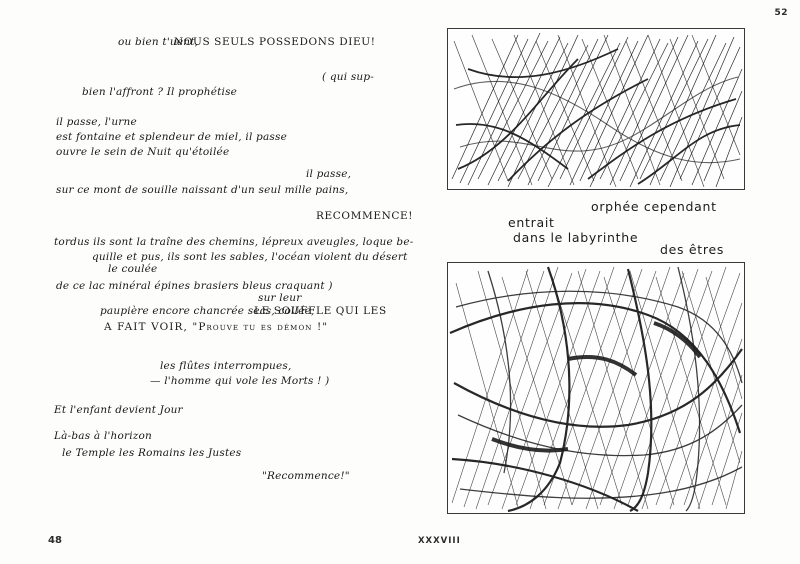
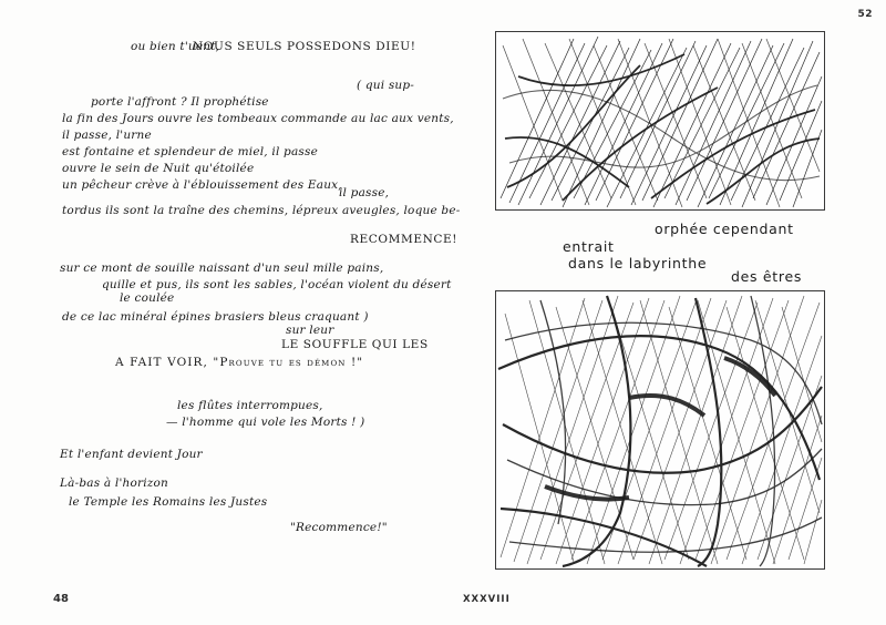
  52
  ou bien t'uent,
  NOUS SEULS POSSEDONS DIEU!
  ( qui sup-
- bien l'affront ? Il prophétise
+ porte l'affront ? Il prophétise
+ la fin des Jours ouvre les tombeaux commande au lac aux vents,
  il passe, l'urne
  est fontaine et splendeur de miel, il passe
  ouvre le sein de Nuit qu'étoilée
+ un pêcheur crève à l'éblouissement des Eaux,
  il passe,
- sur ce mont de souille naissant d'un seul mille pains,
+ tordus ils sont la traîne des chemins, lépreux aveugles, loque be-
  RECOMMENCE!
- tordus ils sont la traîne des chemins, lépreux aveugles, loque be-
+ sur ce mont de souille naissant d'un seul mille pains,
  quille et pus, ils sont les sables, l'océan violent du désert
  le coulée
  de ce lac minéral épines brasiers bleus craquant )
  sur leur
- paupière encore chancrée secs, collée,
  LE SOUFFLE QUI LES
  A FAIT VOIR, "Prouve tu es démon !"
  les flûtes interrompues,
  — l'homme qui vole les Morts ! )
  Et l'enfant devient Jour
  Là-bas à l'horizon
  le Temple les Romains les Justes
  "Recommence!"
  orphée cependant
  entrait
  dans le labyrinthe
  des êtres
  48
  XXXVIII
